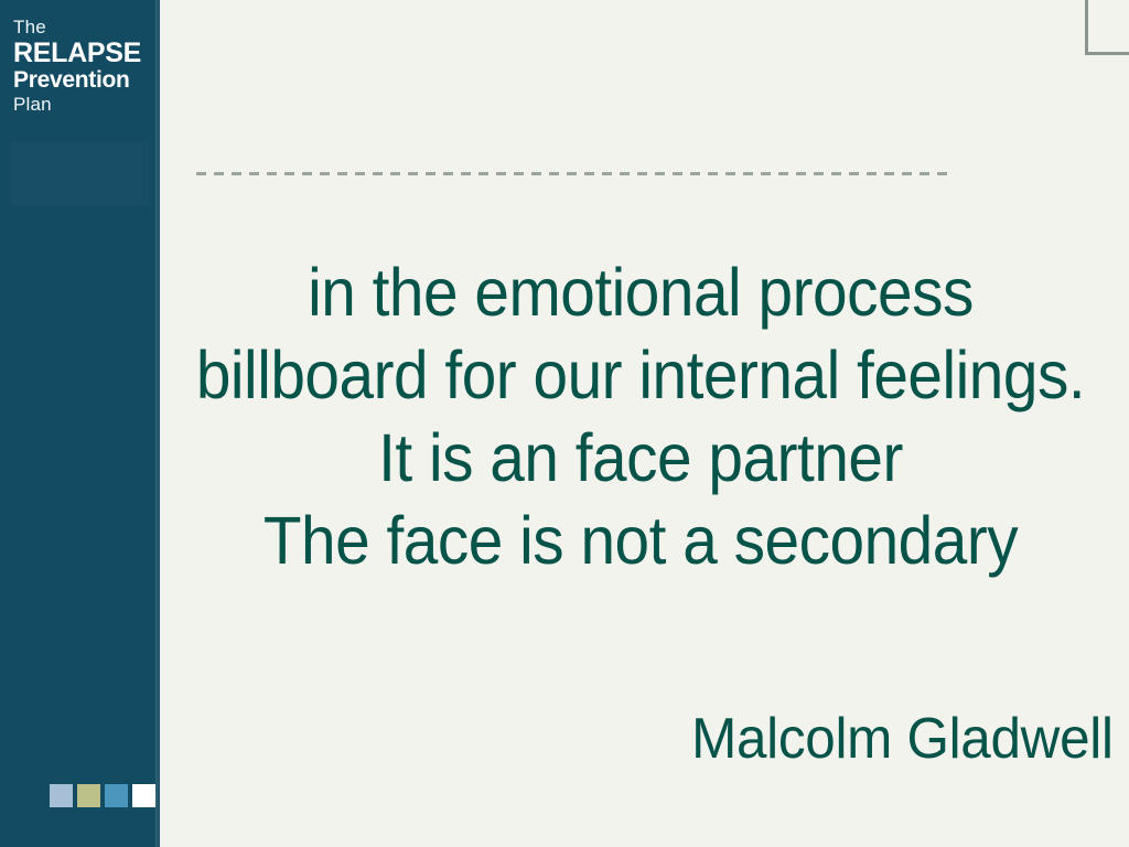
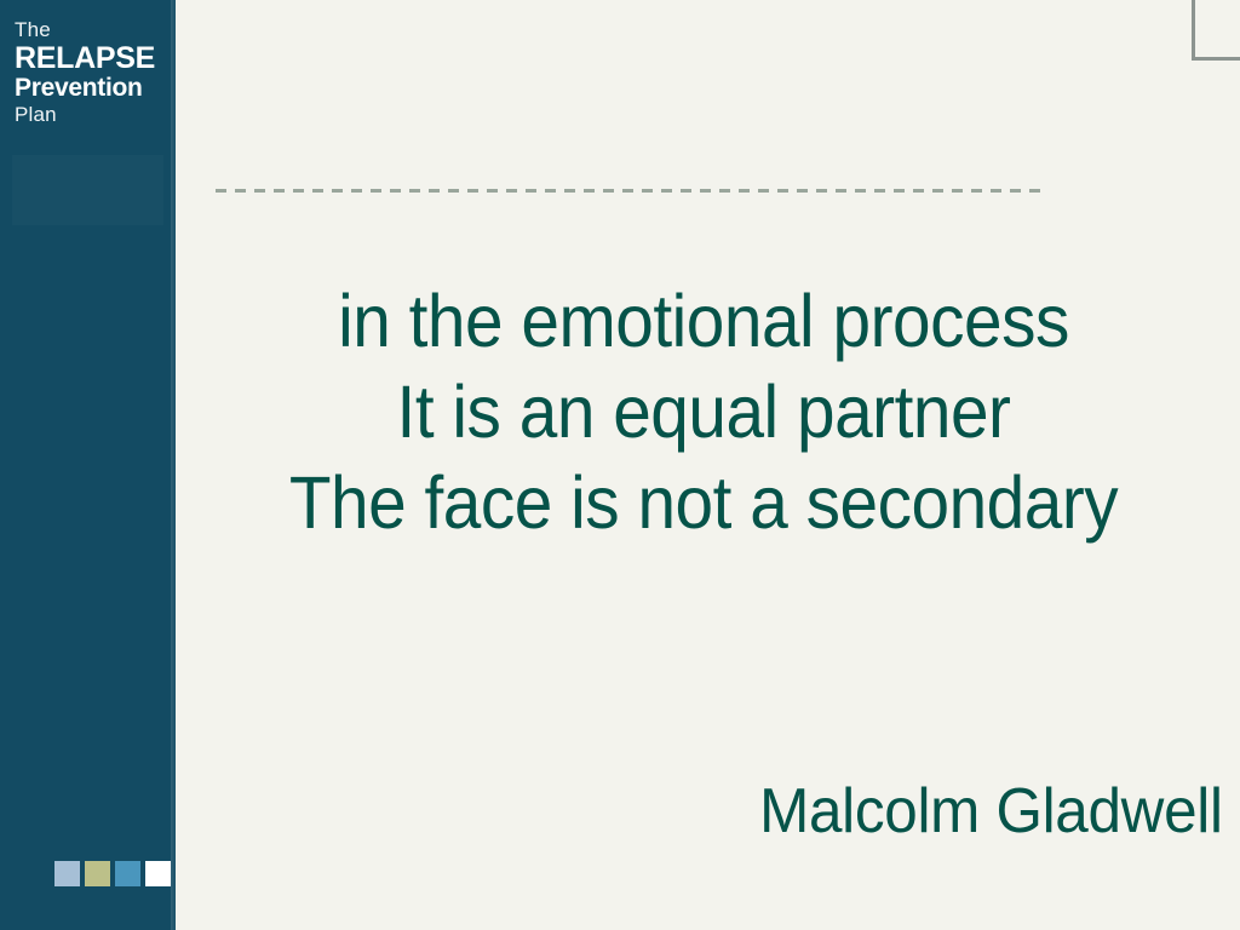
  The
  RELAPSE
  Prevention
  Plan
  in the emotional process
- billboard for our internal feelings.
- It is an face partner
+ It is an equal partner
  The face is not a secondary
  Malcolm Gladwell
